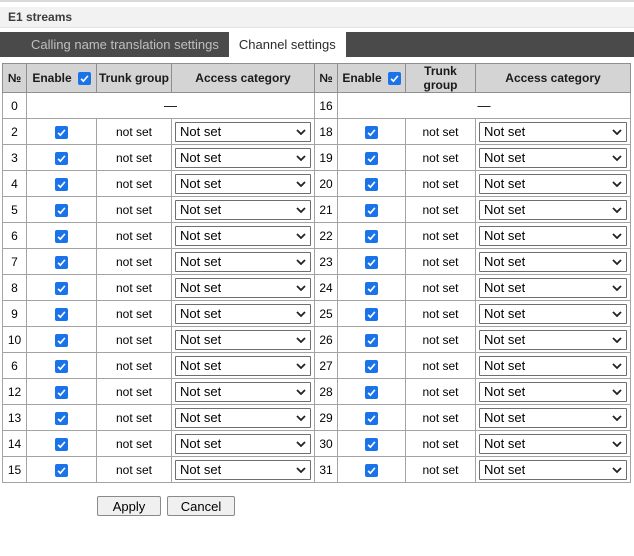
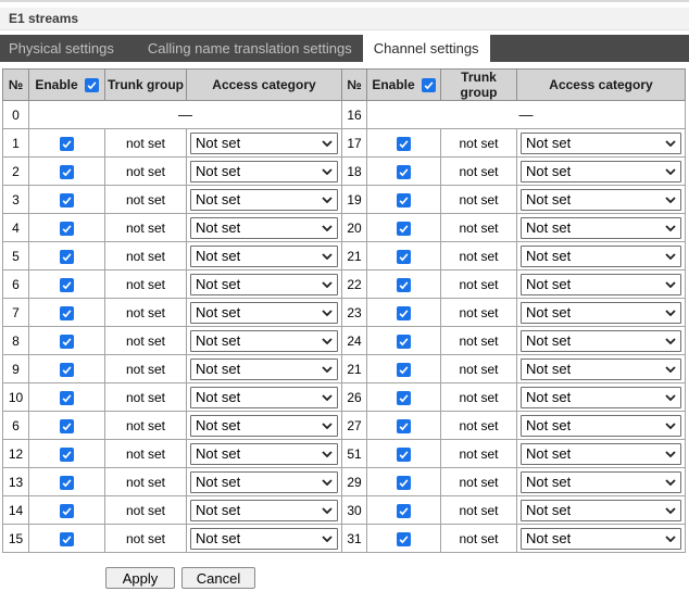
  E1 streams
+ Physical settings
  Calling name translation settings
  Channel settings
  №	Enable	Trunk group	Access category	№	Enable	Trunk group	Access category
  0	—	16	—
+ 1		not set	Not set	17		not set	Not set
  2		not set	Not set	18		not set	Not set
  3		not set	Not set	19		not set	Not set
  4		not set	Not set	20		not set	Not set
  5		not set	Not set	21		not set	Not set
  6		not set	Not set	22		not set	Not set
  7		not set	Not set	23		not set	Not set
  8		not set	Not set	24		not set	Not set
- 9		not set	Not set	25		not set	Not set
+ 9		not set	Not set	21		not set	Not set
  10		not set	Not set	26		not set	Not set
  6		not set	Not set	27		not set	Not set
- 12		not set	Not set	28		not set	Not set
+ 12		not set	Not set	51		not set	Not set
  13		not set	Not set	29		not set	Not set
  14		not set	Not set	30		not set	Not set
  15		not set	Not set	31		not set	Not set
  Apply
  Cancel
